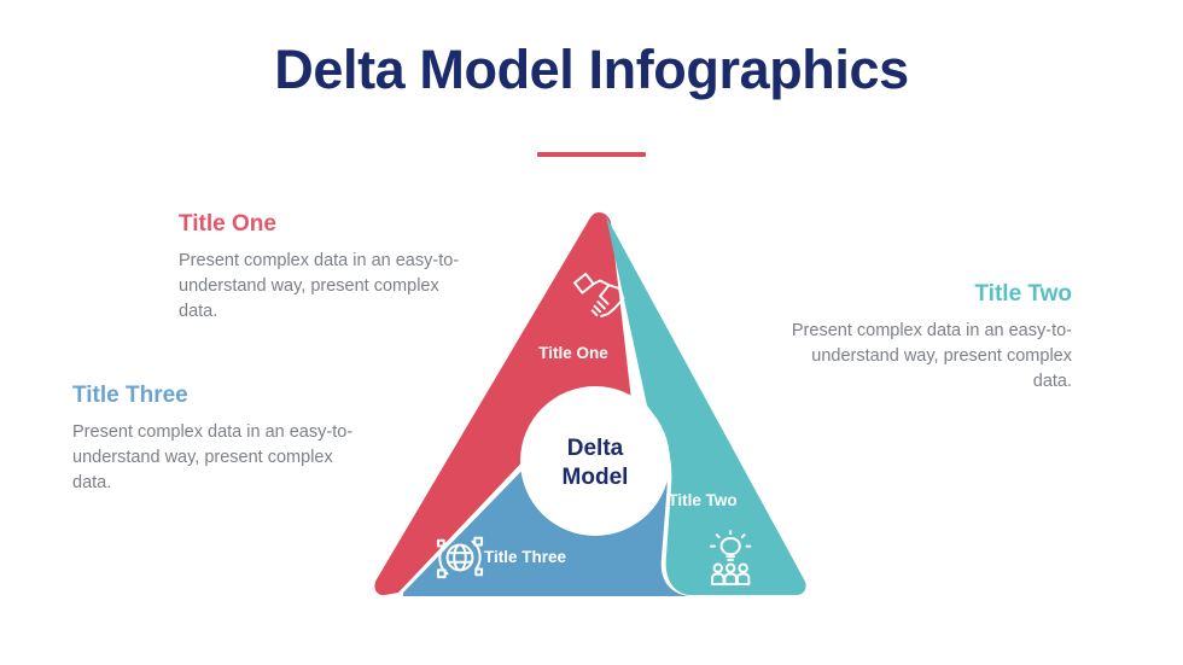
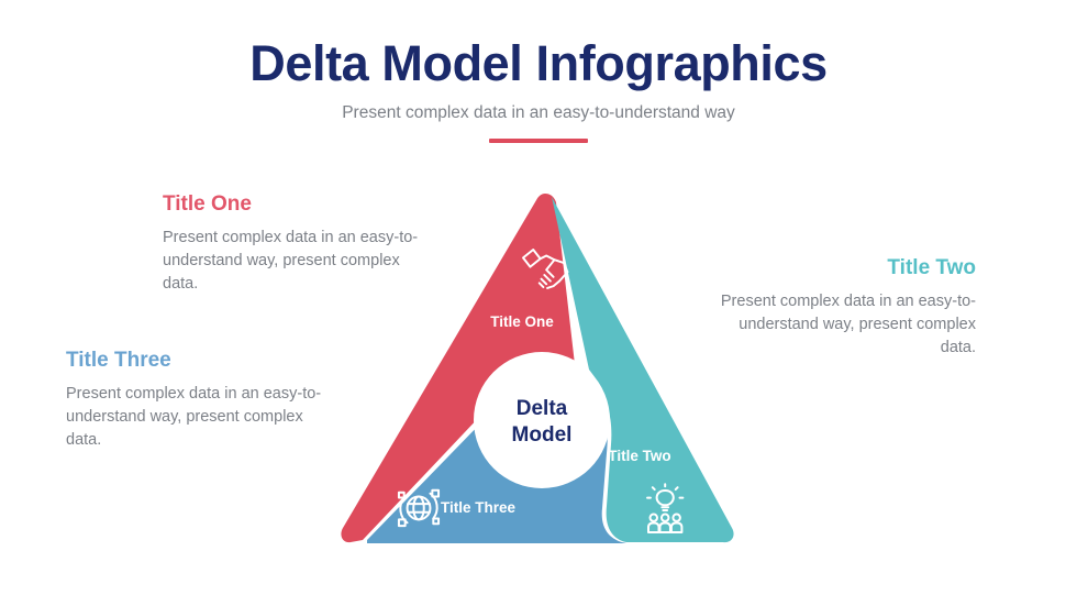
  Delta Model Infographics
+ Present complex data in an easy-to-understand way
  Title One
  Present complex data in an easy-to-understand way, present complex data.
  Title Two
  Present complex data in an easy-to-understand way, present complex data.
  Title Three
  Present complex data in an easy-to-understand way, present complex data.
  Delta
  Model
  Title One
  Title Two
  Title Three
